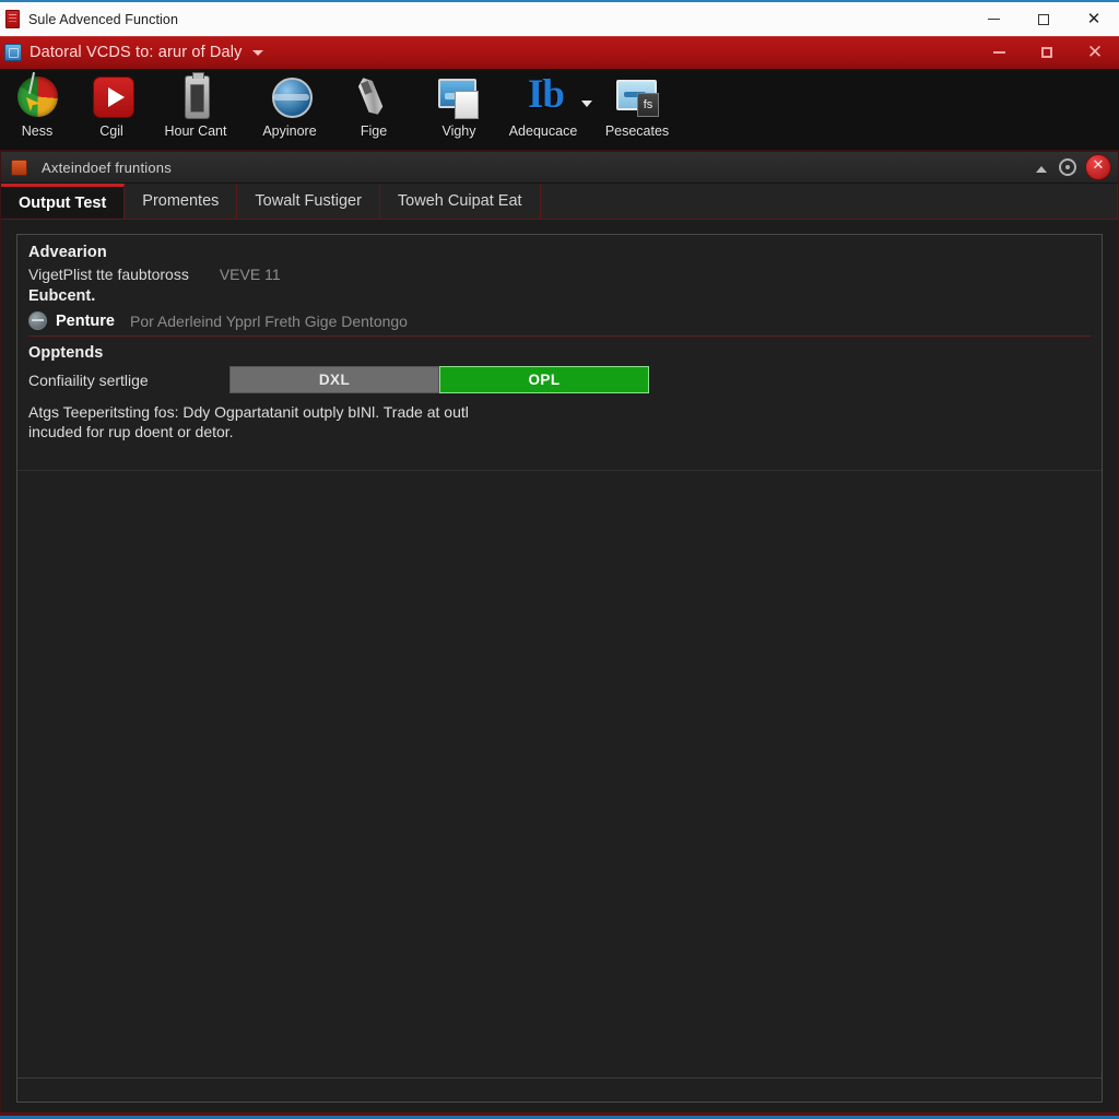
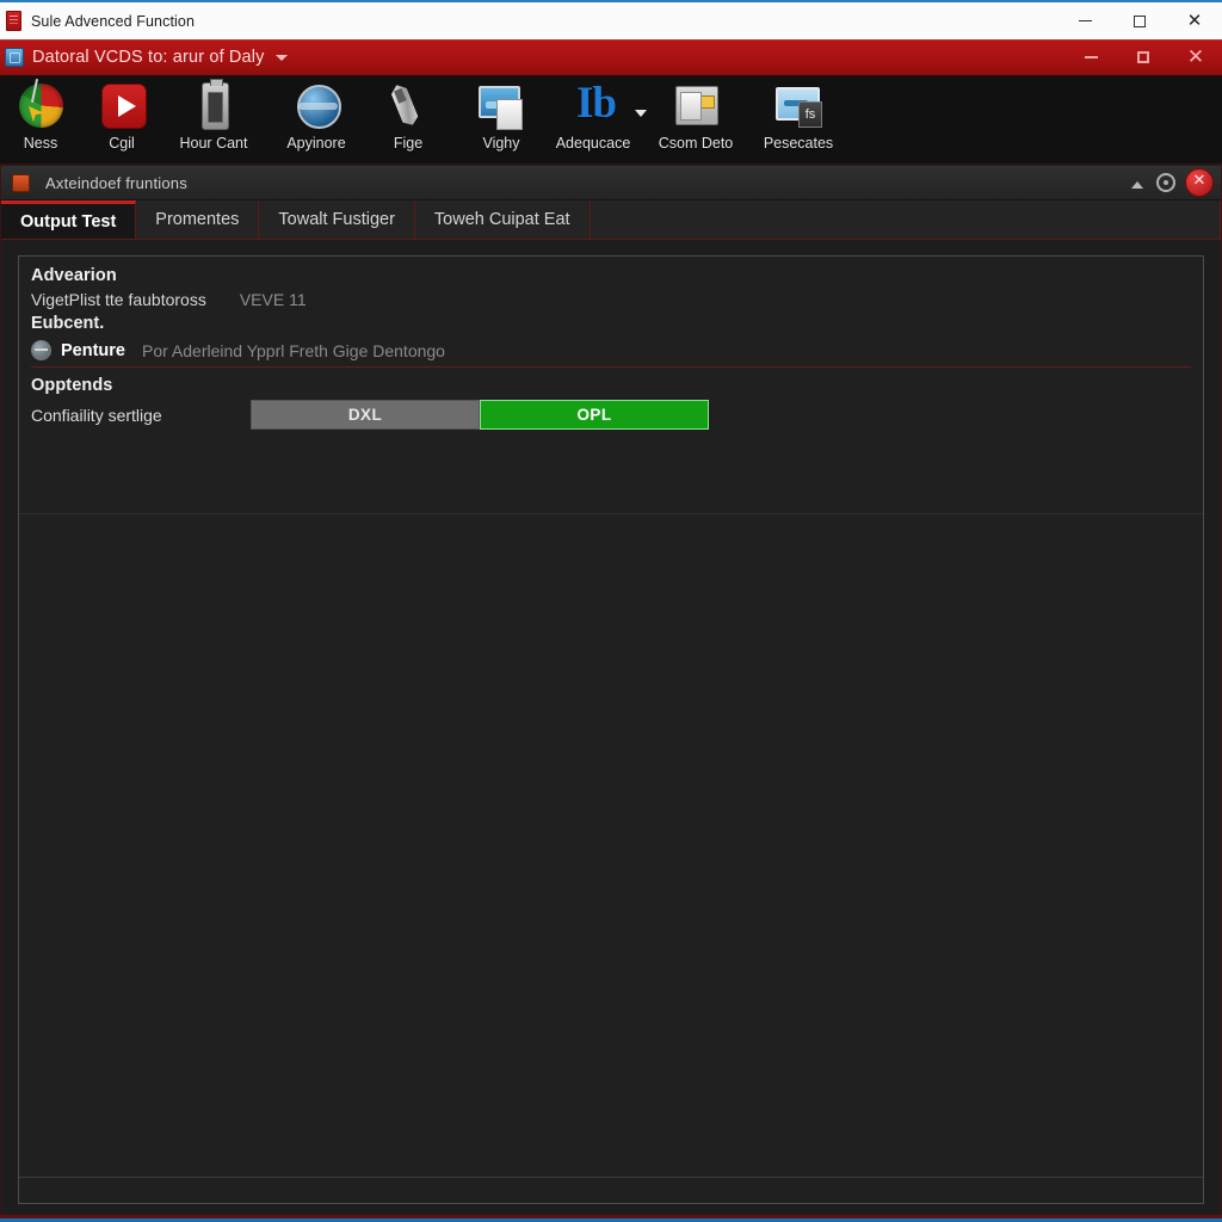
  Sule Advenced Function
  ✕
  Datoral VCDS to: arur of Daly
  ✕
  Ness
  Cgil
  Hour Cant
  Apyinore
  Fige
  Vighy
  Ib
  Adequcace
+ Csom Deto
  fs
  Pesecates
  Axteindoef fruntions
  ✕
  Output Test
  Promentes
  Towalt Fustiger
  Toweh Cuipat Eat
  Advearion
  VigetPlist tte faubtoross
  VEVE 11
  Eubcent.
  Penture
  Por Aderleind Ypprl Freth Gige Dentongo
  Opptends
  Confiaility sertlige
  DXL
  OPL
- Atgs Teeperitsting fos: Ddy Ogpartatanit outply bINl. Trade at outl incuded for rup doent or detor.
